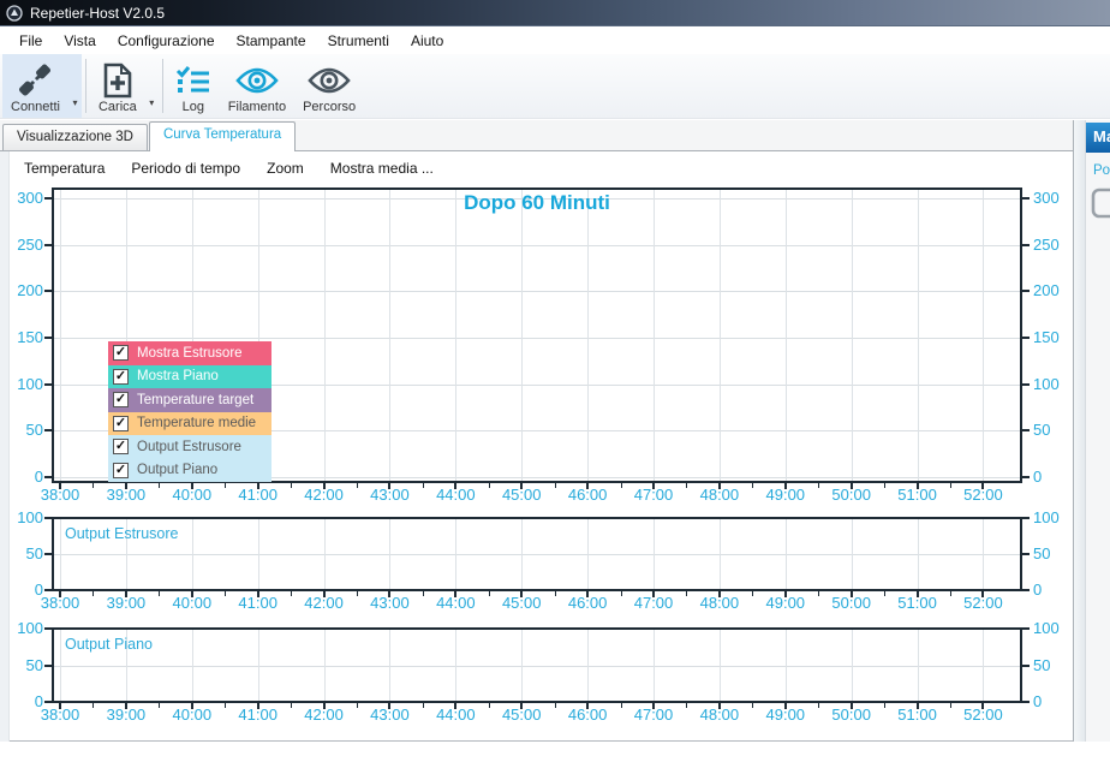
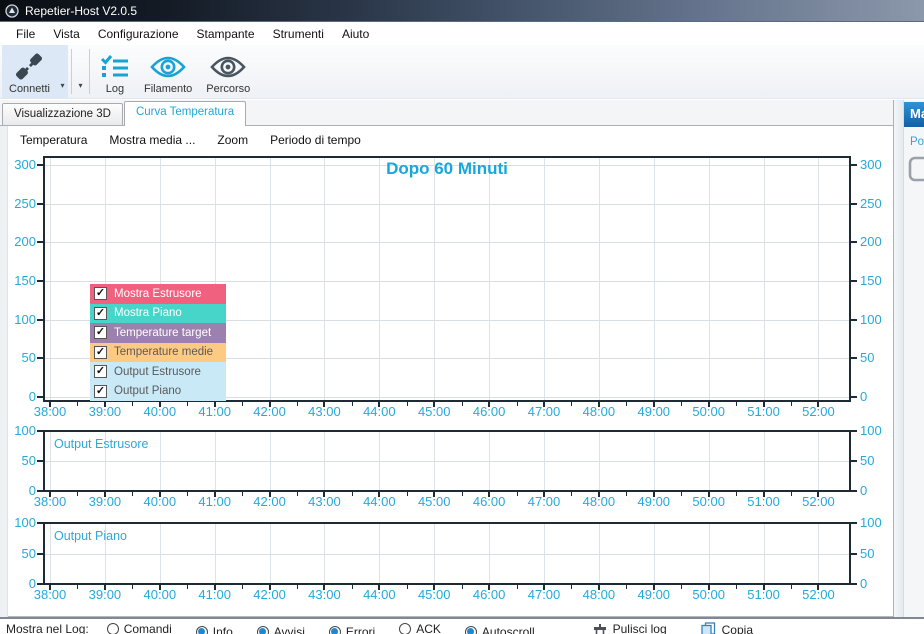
  Repetier-Host V2.0.5
  File
  Vista
  Configurazione
  Stampante
  Strumenti
  Aiuto
  Connetti
  ▾
- Carica
  ▾
  Log
  Filamento
  Percorso
  Visualizzazione 3D
  Curva Temperatura
  Temperatura
- Periodo di tempo
+ Mostra media ...
  Zoom
- Mostra media ...
+ Periodo di tempo
  300
  300
  250
  250
  200
  200
  150
  150
  100
  100
  50
  50
  0
  0
  38:00
  39:00
  40:00
  41:00
  42:00
  43:00
  44:00
  45:00
  46:00
  47:00
  48:00
  49:00
  50:00
  51:00
  52:00
  Dopo 60 Minuti
  100
  100
  50
  50
  0
  0
  38:00
  39:00
  40:00
  41:00
  42:00
  43:00
  44:00
  45:00
  46:00
  47:00
  48:00
  49:00
  50:00
  51:00
  52:00
  Output Estrusore
  100
  100
  50
  50
  0
  0
  38:00
  39:00
  40:00
  41:00
  42:00
  43:00
  44:00
  45:00
  46:00
  47:00
  48:00
  49:00
  50:00
  51:00
  52:00
  Output Piano
  ✓
  Mostra Estrusore
  ✓
  Mostra Piano
  ✓
  Temperature target
  ✓
  Temperature medie
  ✓
  Output Estrusore
  ✓
  Output Piano
+ Mostra nel Log:
+ Comandi
+ Info
+ Avvisi
+ Errori
+ ACK
+ Autoscroll
+ Pulisci log
+ Copia
